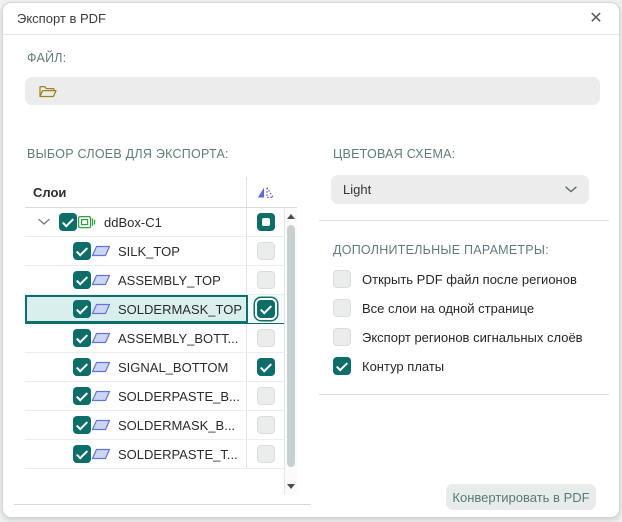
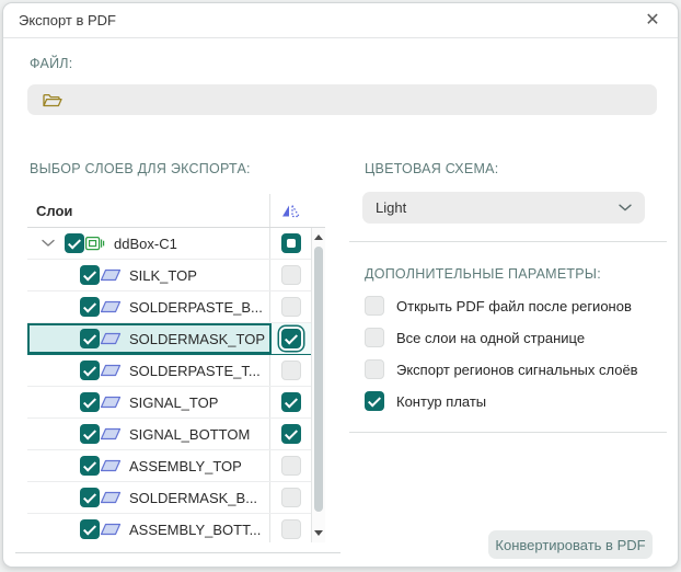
  Экспорт в PDF
  ✕
  ФАЙЛ:
  ВЫБОР СЛОЕВ ДЛЯ ЭКСПОРТА:
  Слои
  ddBox-C1
  SILK_TOP
- ASSEMBLY_TOP
+ SOLDERPASTE_B...
  SOLDERMASK_TOP
- ASSEMBLY_BOTT...
+ SOLDERPASTE_T...
+ SIGNAL_TOP
  SIGNAL_BOTTOM
- SOLDERPASTE_B...
+ ASSEMBLY_TOP
  SOLDERMASK_B...
- SOLDERPASTE_T...
+ ASSEMBLY_BOTT...
  ЦВЕТОВАЯ СХЕМА:
  Light
  ДОПОЛНИТЕЛЬНЫЕ ПАРАМЕТРЫ:
  Открыть PDF файл после регионов
  Все слои на одной странице
  Экспорт регионов сигнальных слоёв
  Контур платы
  Конвертировать в PDF
